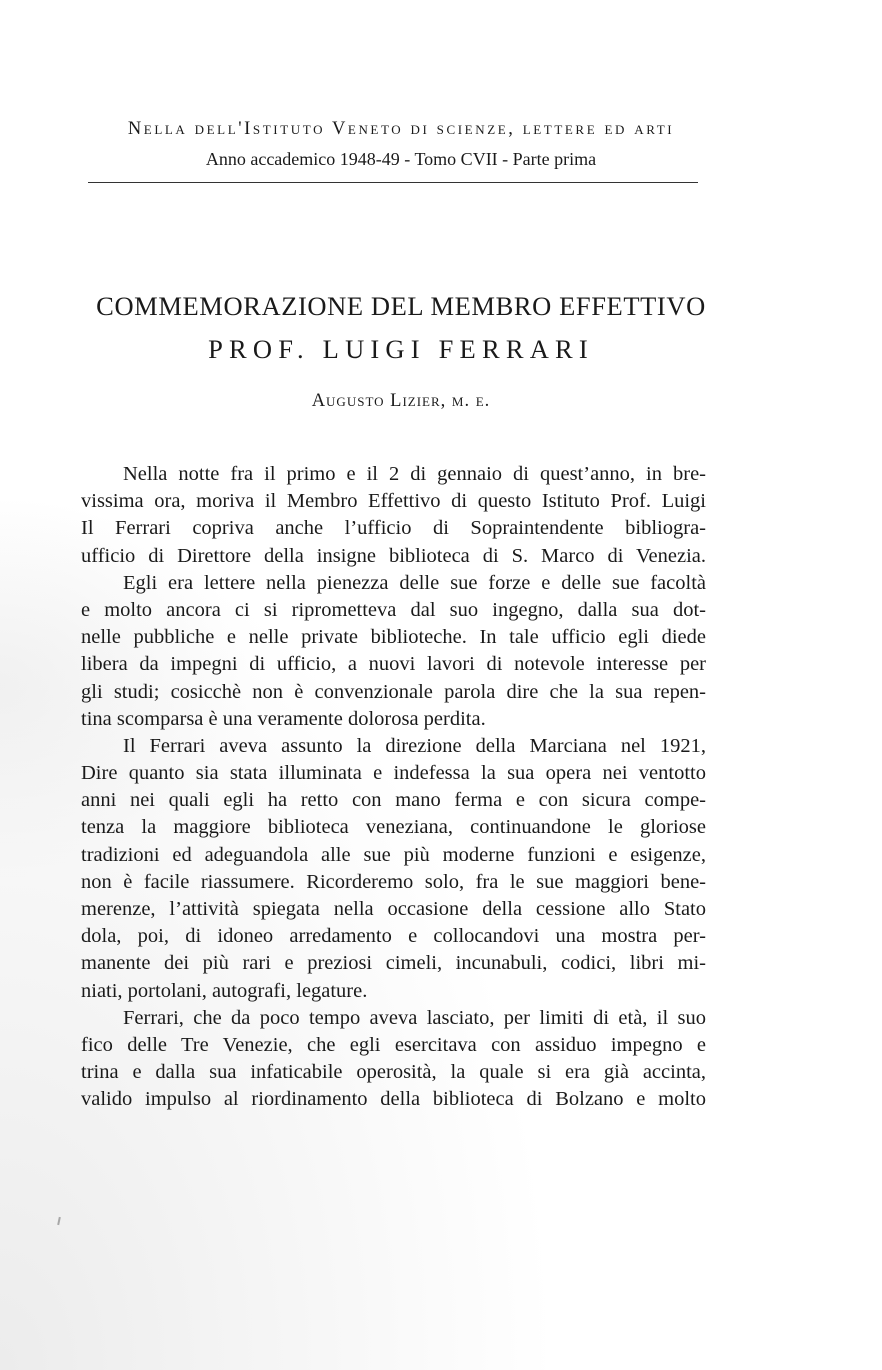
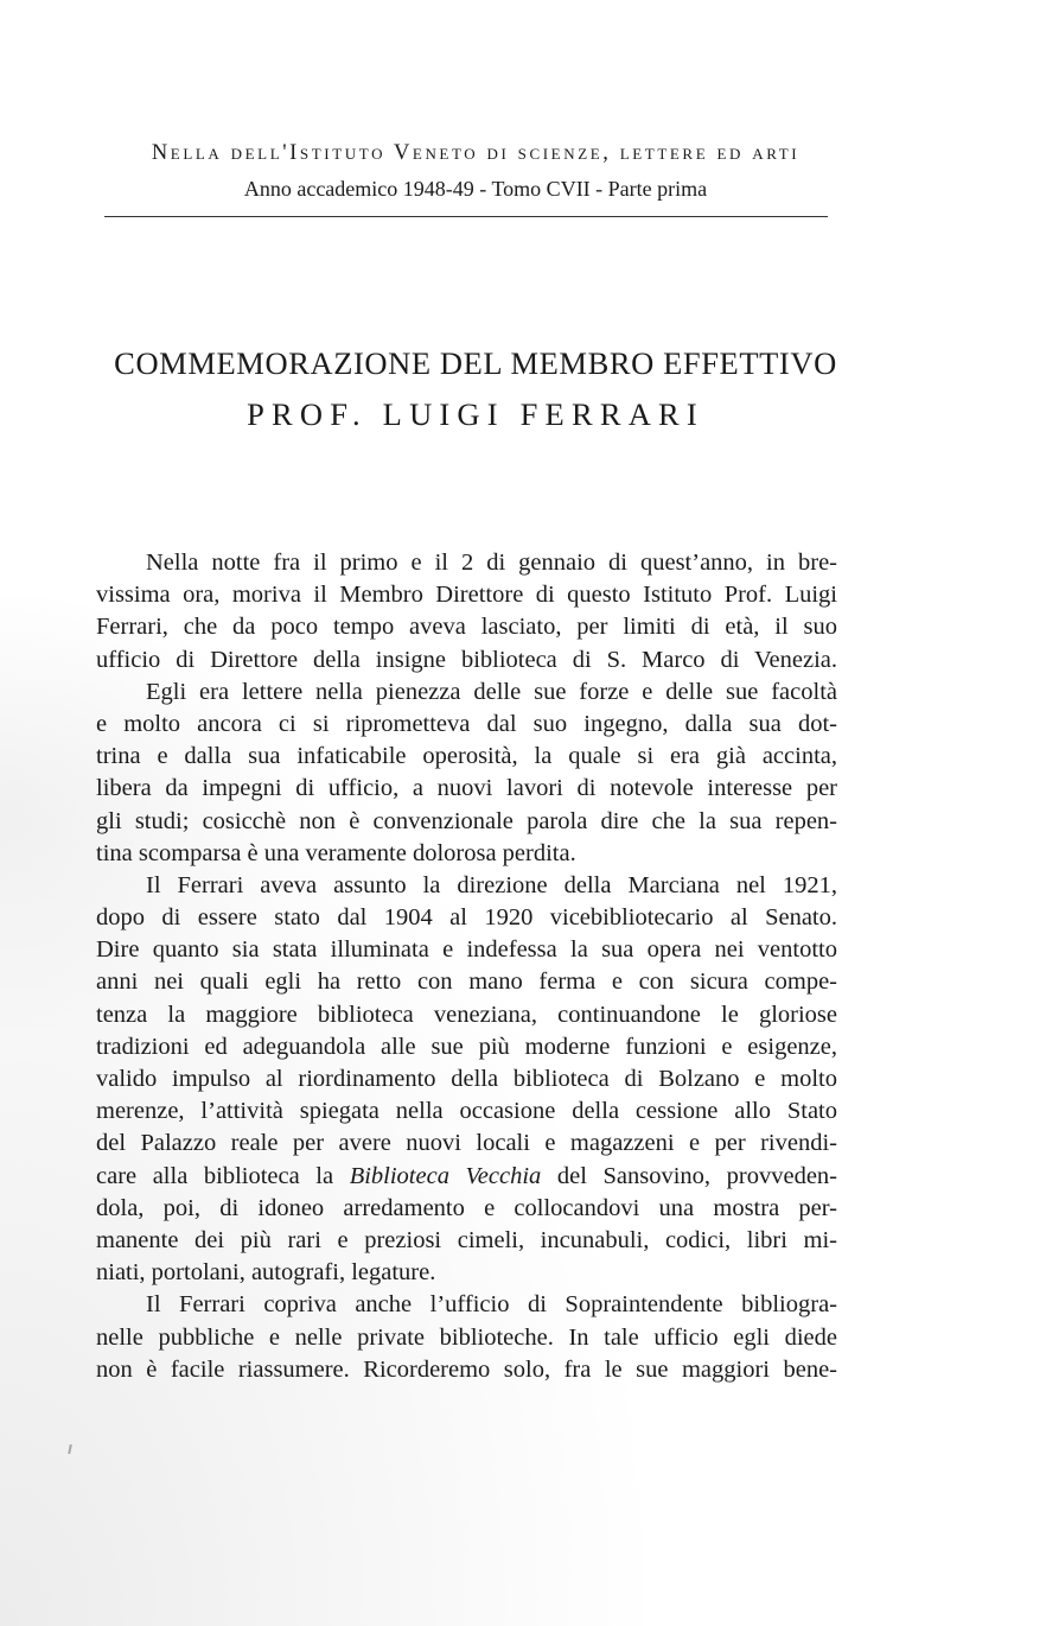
  Nella dell'Istituto Veneto di scienze, lettere ed arti
  Anno accademico 1948-49 - Tomo CVII - Parte prima
  COMMEMORAZIONE DEL MEMBRO EFFETTIVO
  PROF. LUIGI FERRARI
- Augusto Lizier, m. e.
  Nella notte fra il primo e il 2 di gennaio di quest’anno, in bre-
- vissima ora, moriva il Membro Effettivo di questo Istituto Prof. Luigi
+ vissima ora, moriva il Membro Direttore di questo Istituto Prof. Luigi
- Il Ferrari copriva anche l’ufficio di Sopraintendente bibliogra-
+ Ferrari, che da poco tempo aveva lasciato, per limiti di età, il suo
  ufficio di Direttore della insigne biblioteca di S. Marco di Venezia.
  Egli era lettere nella pienezza delle sue forze e delle sue facoltà
  e molto ancora ci si riprometteva dal suo ingegno, dalla sua dot-
- nelle pubbliche e nelle private biblioteche. In tale ufficio egli diede
+ trina e dalla sua infaticabile operosità, la quale si era già accinta,
  libera da impegni di ufficio, a nuovi lavori di notevole interesse per
  gli studi; cosicchè non è convenzionale parola dire che la sua repen-
  tina scomparsa è una veramente dolorosa perdita.
  Il Ferrari aveva assunto la direzione della Marciana nel 1921,
+ dopo di essere stato dal 1904 al 1920 vicebibliotecario al Senato.
  Dire quanto sia stata illuminata e indefessa la sua opera nei ventotto
  anni nei quali egli ha retto con mano ferma e con sicura compe-
  tenza la maggiore biblioteca veneziana, continuandone le gloriose
  tradizioni ed adeguandola alle sue più moderne funzioni e esigenze,
- non è facile riassumere. Ricorderemo solo, fra le sue maggiori bene-
+ valido impulso al riordinamento della biblioteca di Bolzano e molto
  merenze, l’attività spiegata nella occasione della cessione allo Stato
+ del Palazzo reale per avere nuovi locali e magazzeni e per rivendi-
+ care alla biblioteca la Biblioteca Vecchia del Sansovino, provveden-
  dola, poi, di idoneo arredamento e collocandovi una mostra per-
  manente dei più rari e preziosi cimeli, incunabuli, codici, libri mi-
  niati, portolani, autografi, legature.
- Ferrari, che da poco tempo aveva lasciato, per limiti di età, il suo
+ Il Ferrari copriva anche l’ufficio di Sopraintendente bibliogra-
- fico delle Tre Venezie, che egli esercitava con assiduo impegno e
- trina e dalla sua infaticabile operosità, la quale si era già accinta,
+ nelle pubbliche e nelle private biblioteche. In tale ufficio egli diede
- valido impulso al riordinamento della biblioteca di Bolzano e molto
+ non è facile riassumere. Ricorderemo solo, fra le sue maggiori bene-
